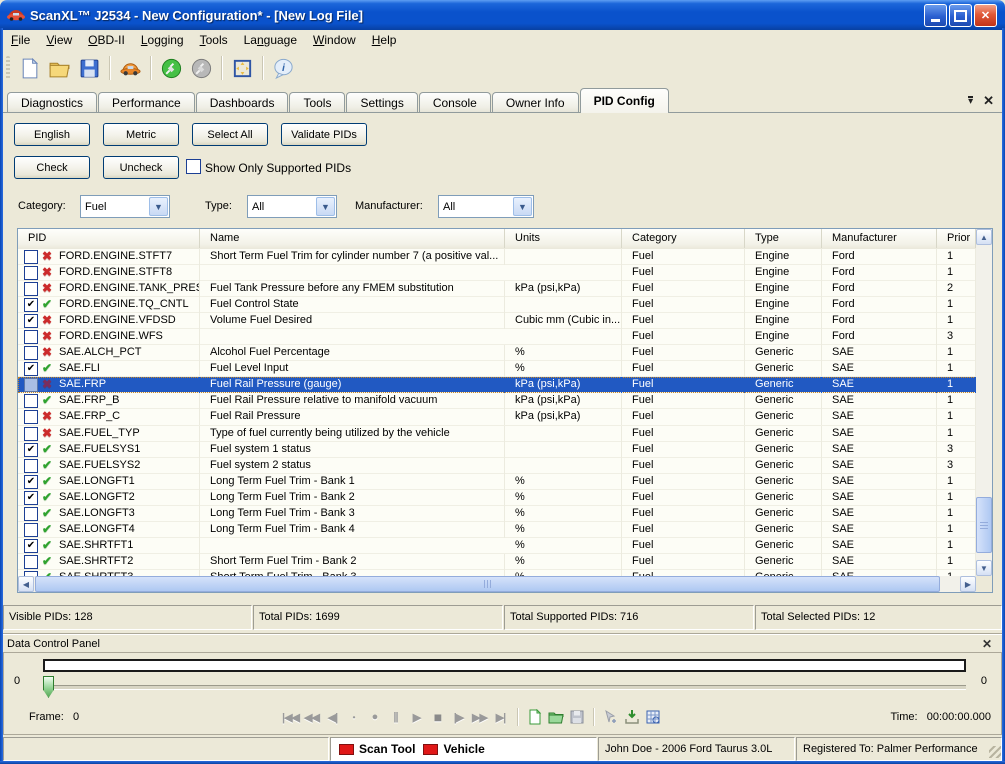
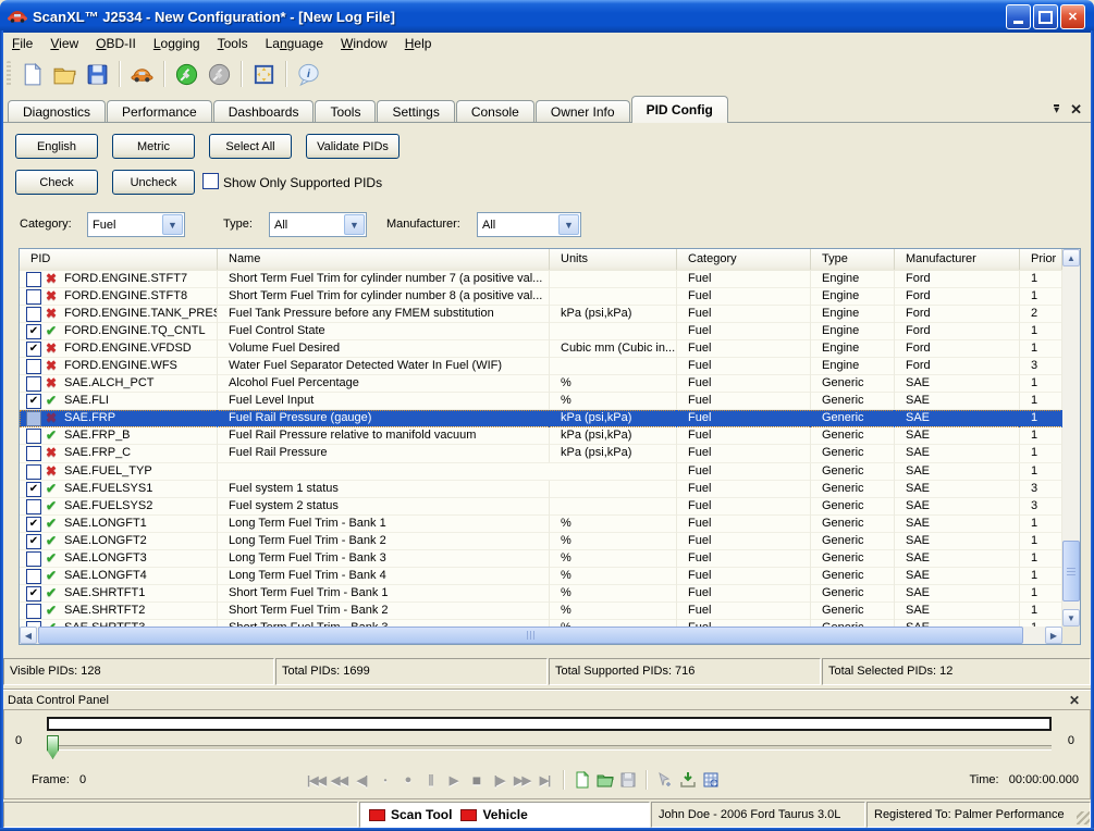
  ScanXL™ J2534 - New Configuration* - [New Log File]
  ✕
  File
  View
  OBD-II
  Logging
  Tools
  Language
  Window
  Help
  i
  Diagnostics
  Performance
  Dashboards
  Tools
  Settings
  Console
  Owner Info
  PID Config
  ▾
  ✕
  English
  Metric
  Select All
  Validate PIDs
  Check
  Uncheck
  Show Only Supported PIDs
  Category:
  Fuel
  ▼
  Type:
  All
  ▼
  Manufacturer:
  All
  ▼
  PID
  Name
  Units
  Category
  Type
  Manufacturer
  Prior
  ✖
  FORD.ENGINE.STFT7
  Short Term Fuel Trim for cylinder number 7 (a positive val...
  Fuel
  Engine
  Ford
  1
  ✖
  FORD.ENGINE.STFT8
+ Short Term Fuel Trim for cylinder number 8 (a positive val...
  Fuel
  Engine
  Ford
  1
  ✖
  FORD.ENGINE.TANK_PRE
  Fuel Tank Pressure before any FMEM substitution
  kPa (psi,kPa)
  Fuel
  Engine
  Ford
  2
  ✔
  ✔
  FORD.ENGINE.TQ_CNTL
  Fuel Control State
  Fuel
  Engine
  Ford
  1
  ✔
  ✖
  FORD.ENGINE.VFDSD
  Volume Fuel Desired
  Cubic mm (Cubic in....
  Fuel
  Engine
  Ford
  1
  ✖
  FORD.ENGINE.WFS
+ Water Fuel Separator Detected Water In Fuel (WIF)
  Fuel
  Engine
  Ford
  3
  ✖
  SAE.ALCH_PCT
  Alcohol Fuel Percentage
  %
  Fuel
  Generic
  SAE
  1
  ✔
  ✔
  SAE.FLI
  Fuel Level Input
  %
  Fuel
  Generic
  SAE
  1
  ✖
  SAE.FRP
  Fuel Rail Pressure (gauge)
  kPa (psi,kPa)
  Fuel
  Generic
  SAE
  1
  ✔
  SAE.FRP_B
  Fuel Rail Pressure relative to manifold vacuum
  kPa (psi,kPa)
  Fuel
  Generic
  SAE
  1
  ✖
  SAE.FRP_C
  Fuel Rail Pressure
  kPa (psi,kPa)
  Fuel
  Generic
  SAE
  1
  ✖
  SAE.FUEL_TYP
- Type of fuel currently being utilized by the vehicle
  Fuel
  Generic
  SAE
  1
  ✔
  ✔
  SAE.FUELSYS1
  Fuel system 1 status
  Fuel
  Generic
  SAE
  3
  ✔
  SAE.FUELSYS2
  Fuel system 2 status
  Fuel
  Generic
  SAE
  3
  ✔
  ✔
  SAE.LONGFT1
  Long Term Fuel Trim - Bank 1
  %
  Fuel
  Generic
  SAE
  1
  ✔
  ✔
  SAE.LONGFT2
  Long Term Fuel Trim - Bank 2
  %
  Fuel
  Generic
  SAE
  1
  ✔
  SAE.LONGFT3
  Long Term Fuel Trim - Bank 3
  %
  Fuel
  Generic
  SAE
  1
  ✔
  SAE.LONGFT4
  Long Term Fuel Trim - Bank 4
  %
  Fuel
  Generic
  SAE
  1
  ✔
  ✔
  SAE.SHRTFT1
+ Short Term Fuel Trim - Bank 1
  %
  Fuel
  Generic
  SAE
  1
  ✔
  SAE.SHRTFT2
  Short Term Fuel Trim - Bank 2
  %
  Fuel
  Generic
  SAE
  1
  ▲
  ▼
  ◀
  ▶
  Visible PIDs: 128
  Total PIDs: 1699
  Total Supported PIDs: 716
  Total Selected PIDs: 12
  Data Control Panel
  ✕
  0
  0
  Frame: 0
  |◀◀
  ◀◀
  ◀|
  •
  ●
  ||
  ▶
  ■
  |▶
  ▶▶
  ▶|
  Time: 00:00:00.000
  Scan Tool
  Vehicle
  John Doe - 2006 Ford Taurus 3.0L
  Registered To: Palmer Performance
